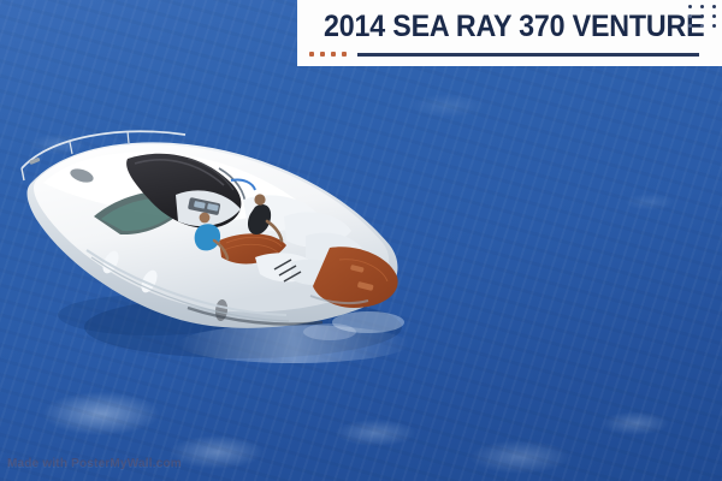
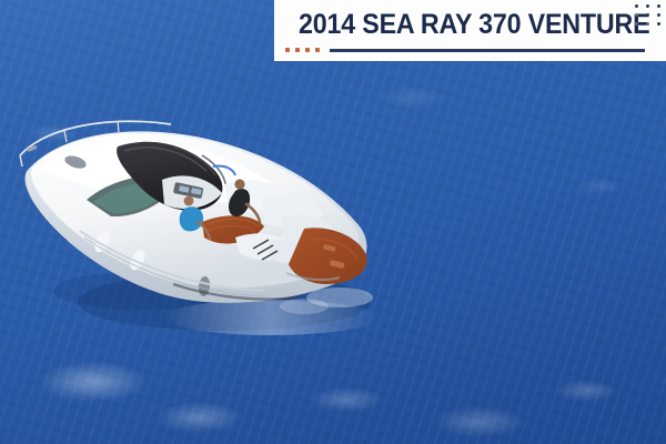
  2014 SEA RAY 370 VENTUR
- Made with PosterMyWall.com
